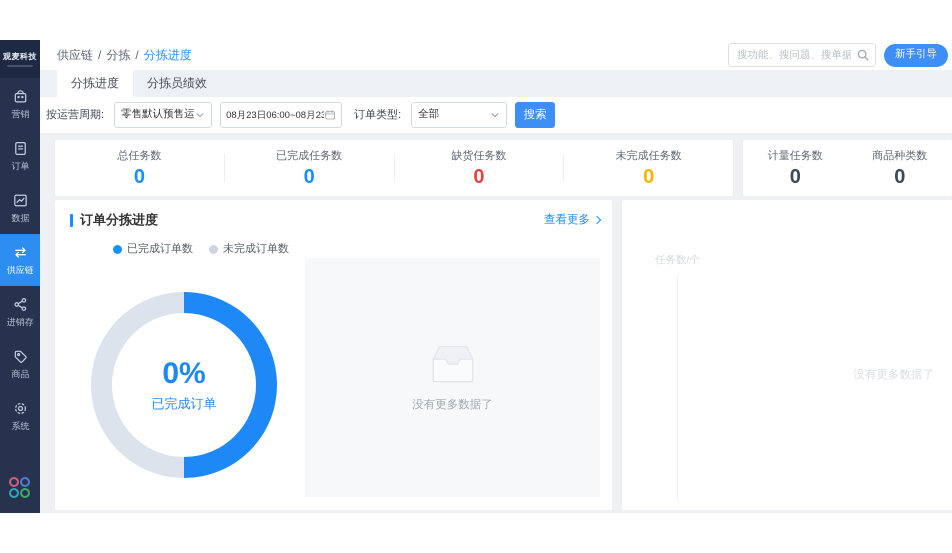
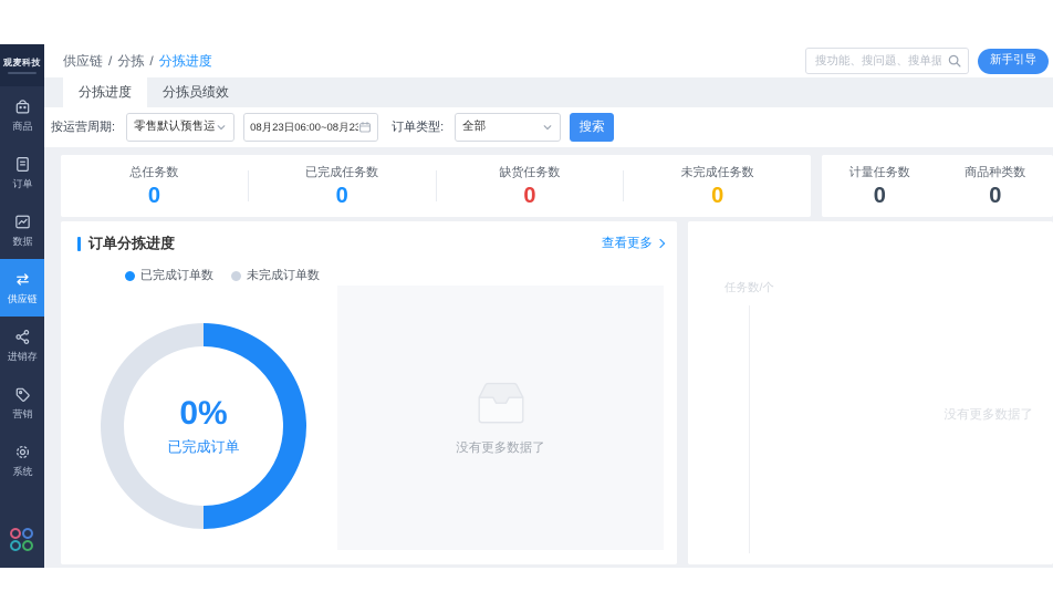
  观麦科技
- 营销
+ 商品
  订单
  数据
  供应链
  进销存
- 商品
+ 营销
  系统
  供应链
  /
  分拣
  /
  分拣进度
  搜功能、搜问题、搜单据
  新手引导
  分拣进度
  分拣员绩效
  按运营周期:
  零售默认预售运
  08月23日06:00~08月23
  订单类型:
  全部
  搜索
  总任务数
  0
  已完成任务数
  0
  缺货任务数
  0
  未完成任务数
  0
  计量任务数
  0
  商品种类数
  0
  订单分拣进度
  查看更多
  已完成订单数
  未完成订单数
  0%
  已完成订单
  没有更多数据了
  任务数/个
  没有更多数据了
